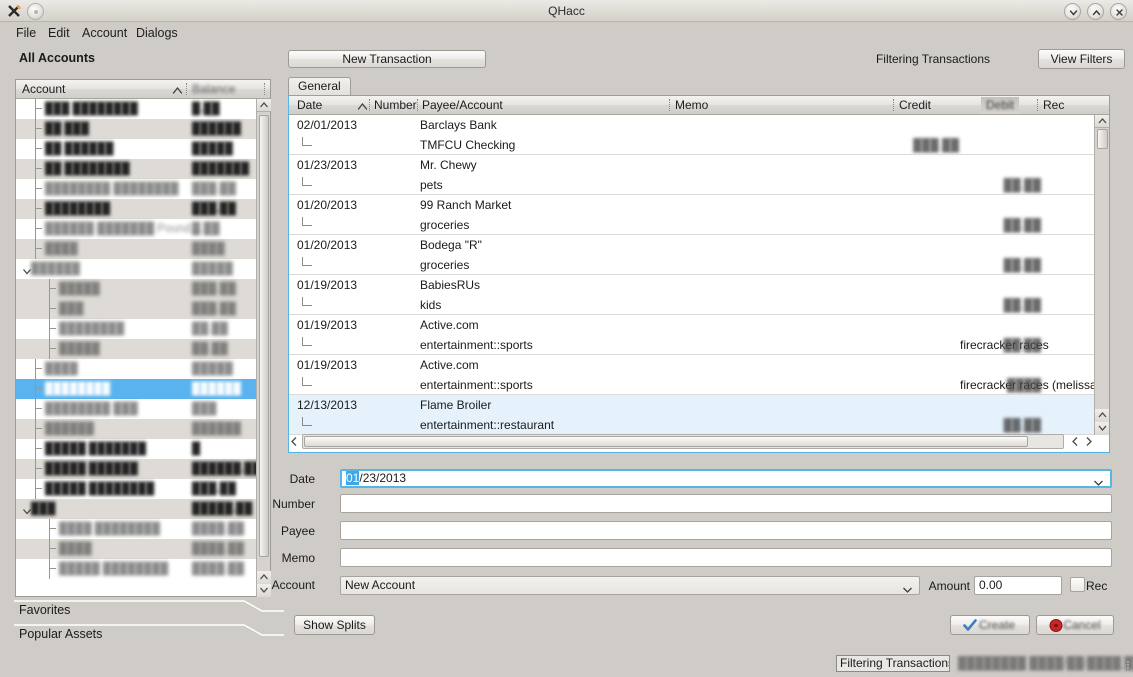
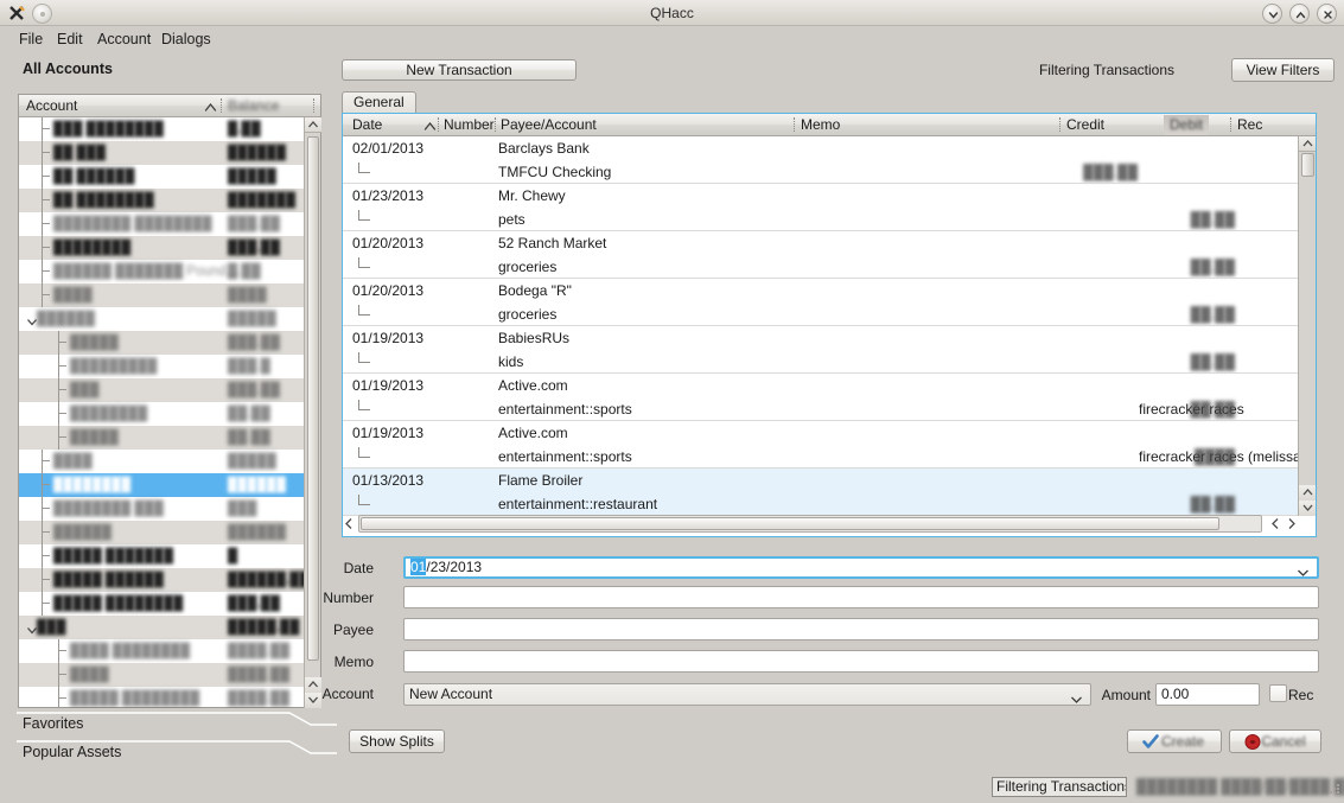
  QHacc
  File
  Edit
  Account
  Dialogs
  All Accounts
  Account
  Balance
  ███ ████████
  █.██
  ██ ███
  ██████
  ██ ██████
  █████
  ██ ████████
  ███████
  ████████ ████████
  ███.██
  ████████
  ███.██
  ██████ ███████ Pound...
  █.██
  ████
  ████
  ██████
  █████
  █████
  ███.██
+ █████████
+ ███.█
  ███
  ███.██
  ████████
  ██.██
  █████
  ██.██
  ████
  █████
  ████████
  ██████
  ████████ ███
  ███
  ██████
  ██████
  █████ ███████
  █
  █████ ██████
  ██████.█
  █████ ████████
  ███.██
  ███
  █████.██
  ████ ████████
  ████.██
  ████
  ████.██
  █████ ████████
  ████.██
  Favorites
  Popular Assets
  New Transaction
  Filtering Transactions
  View Filters
  General
  Date
  Number
  Payee/Account
  Memo
  Credit
  Debit
  Rec
  02/01/2013
  Barclays Bank
  TMFCU Checking
  ███.██
  01/23/2013
  Mr. Chewy
  pets
  ██.██
  01/20/2013
- 99 Ranch Market
+ 52 Ranch Market
  groceries
  ██.██
  01/20/2013
  Bodega "R"
  groceries
  ██.██
  01/19/2013
  BabiesRUs
  kids
  ██.██
  01/19/2013
  Active.com
  entertainment::sports
  firecracker races
  ██.██
  01/19/2013
  Active.com
  entertainment::sports
  firecracker races (meliss
  ████
- 12/13/2013
+ 01/13/2013
  Flame Broiler
  entertainment::restaurant
  ██.██
  Date
  01/23/2013
  Number
  Payee
  Memo
  Account
  New Account
  Amount
  0.00
  Rec
  Show Splits
  Create
  Cancel
  Filtering Transaction
  ████████ ████/██/████
